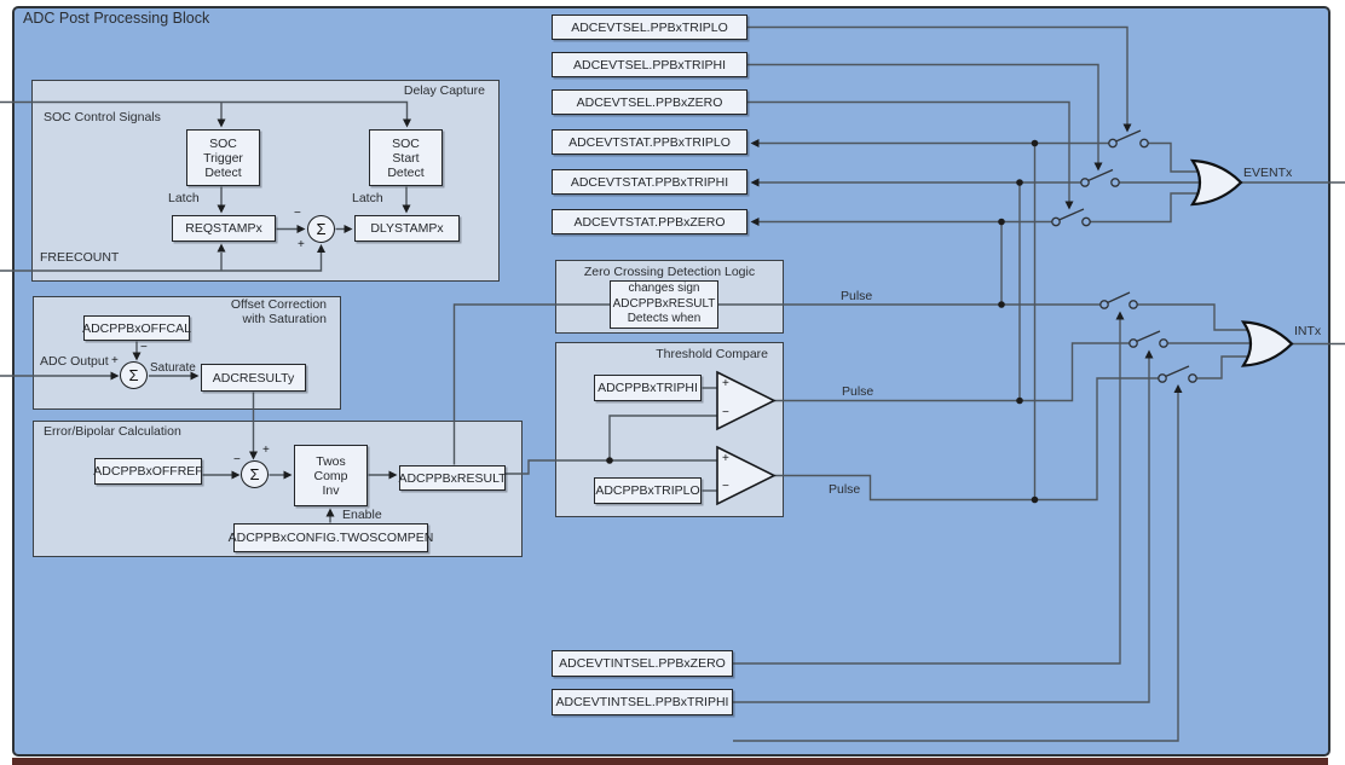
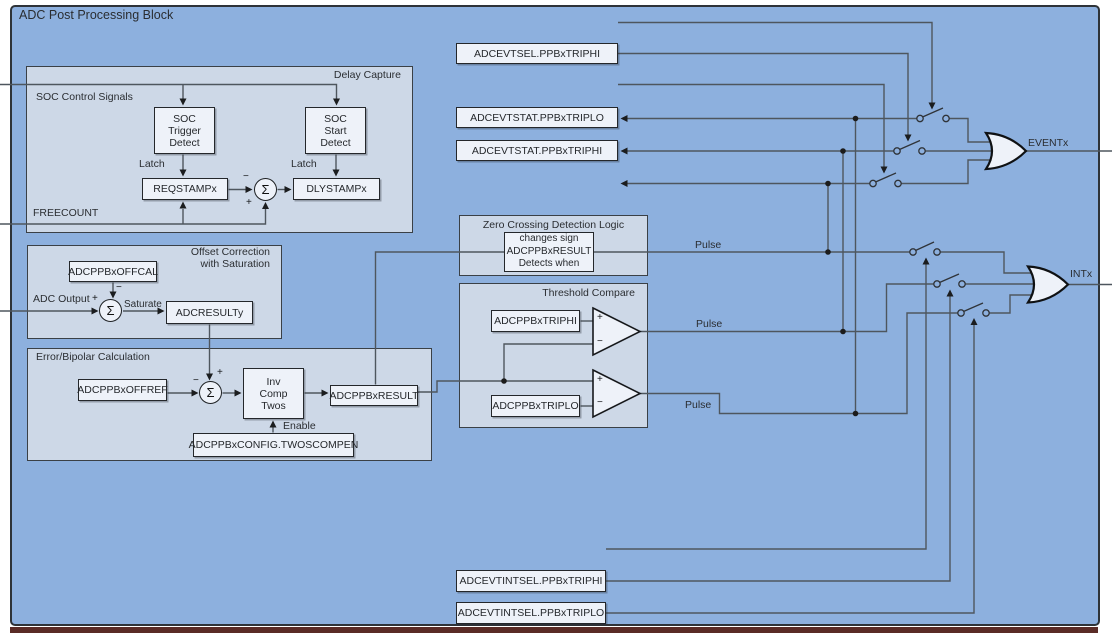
  ADC Post Processing Block
  Delay Capture
  SOC Control Signals
  FREECOUNT
  Latch
  Latch
  SOC
  Trigger
  Detect
  SOC
  Start
  Detect
  REQSTAMPx
  DLYSTAMPx
  Σ
  −
  +
  Offset Correction
  with Saturation
  ADCPPBxOFFCAL
  ADC Output
  Saturate
  ADCRESULTy
  Σ
  +
  −
  Error/Bipolar Calculation
  ADCPPBxOFFREF
- Twos
+ Inv
  Comp
- Inv
+ Twos
  ADCPPBxRESULT
  Enable
  ADCPPBxCONFIG.TWOSCOMPEN
  Σ
  −
  +
  Zero Crossing Detection Logic
  changes sign
  ADCPPBxRESULT
  Detects when
  Pulse
  Threshold Compare
  ADCPPBxTRIPHI
  ADCPPBxTRIPLO
  +
  −
  +
  −
  Pulse
  Pulse
- ADCEVTSEL.PPBxTRIPLO
  ADCEVTSEL.PPBxTRIPHI
- ADCEVTSEL.PPBxZERO
  ADCEVTSTAT.PPBxTRIPLO
  ADCEVTSTAT.PPBxTRIPHI
- ADCEVTSTAT.PPBxZERO
- ADCEVTINTSEL.PPBxZERO
  ADCEVTINTSEL.PPBxTRIPHI
+ ADCEVTINTSEL.PPBxTRIPLO
  EVENTx
  INTx
